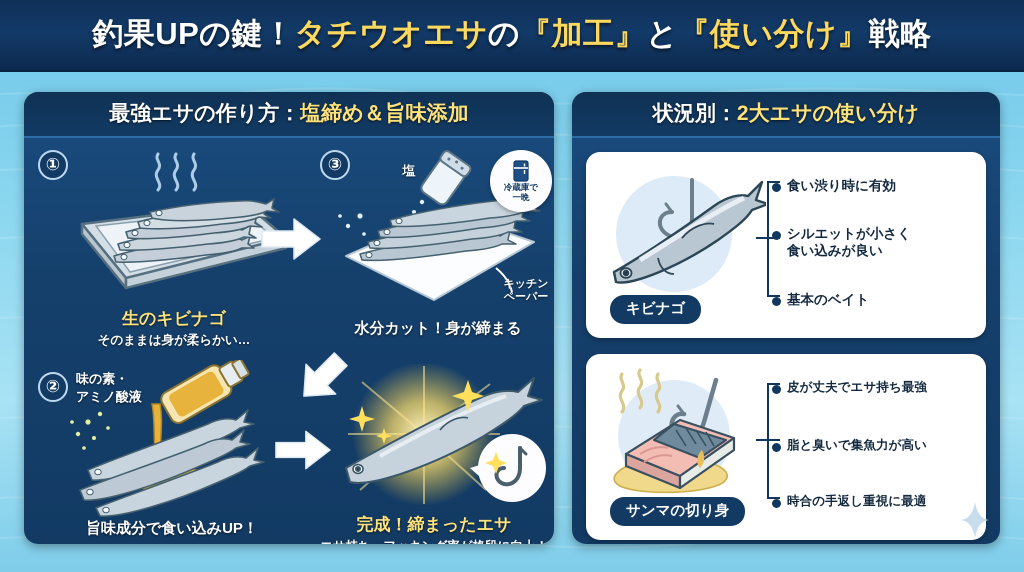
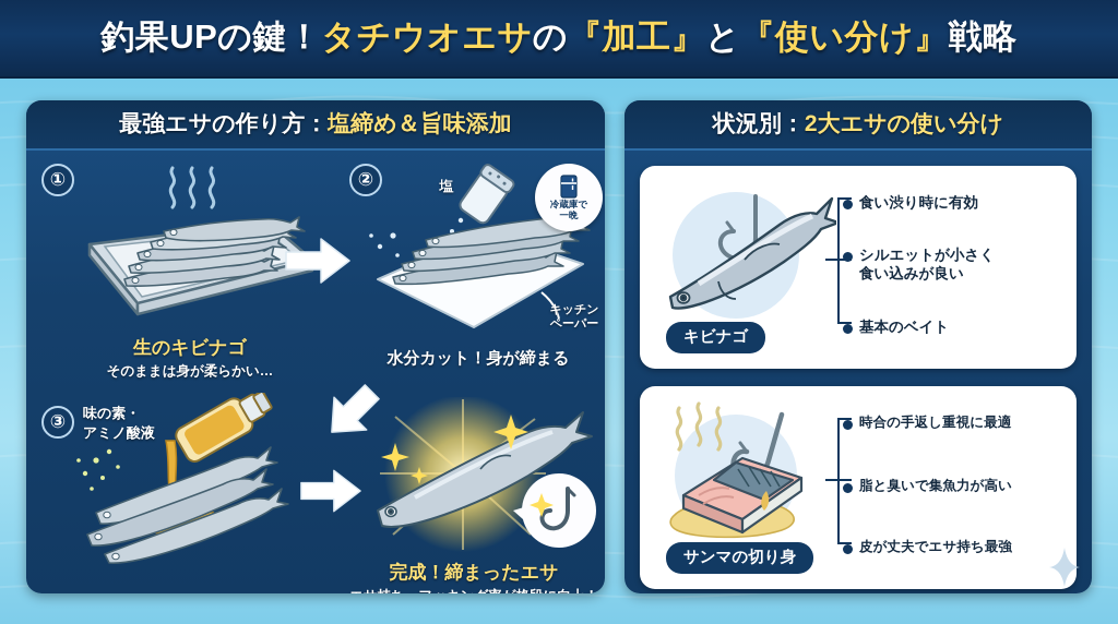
  釣果UPの鍵！タチウオエサの『加工』と『使い分け』戦略
  最強エサの作り方：塩締め＆旨味添加
  ①
  生のキビナゴ
  そのままは身が柔らかい…
- ③
+ ②
  塩
  キッチン
  ペーパー
  冷蔵庫で
  一晩
  水分カット！身が締まる
- ②
+ ③
  味の素・
  アミノ酸液
- 旨味成分で食い込みUP！
  完成！締まったエサ
  状況別：2大エサの使い分け
  キビナゴ
  食い渋り時に有効
  シルエットが小さく
  食い込みが良い
  基本のベイト
  サンマの切り身
- 皮が丈夫でエサ持ち最強
+ 時合の手返し重視に最適
  脂と臭いで集魚力が高い
- 時合の手返し重視に最適
+ 皮が丈夫でエサ持ち最強
